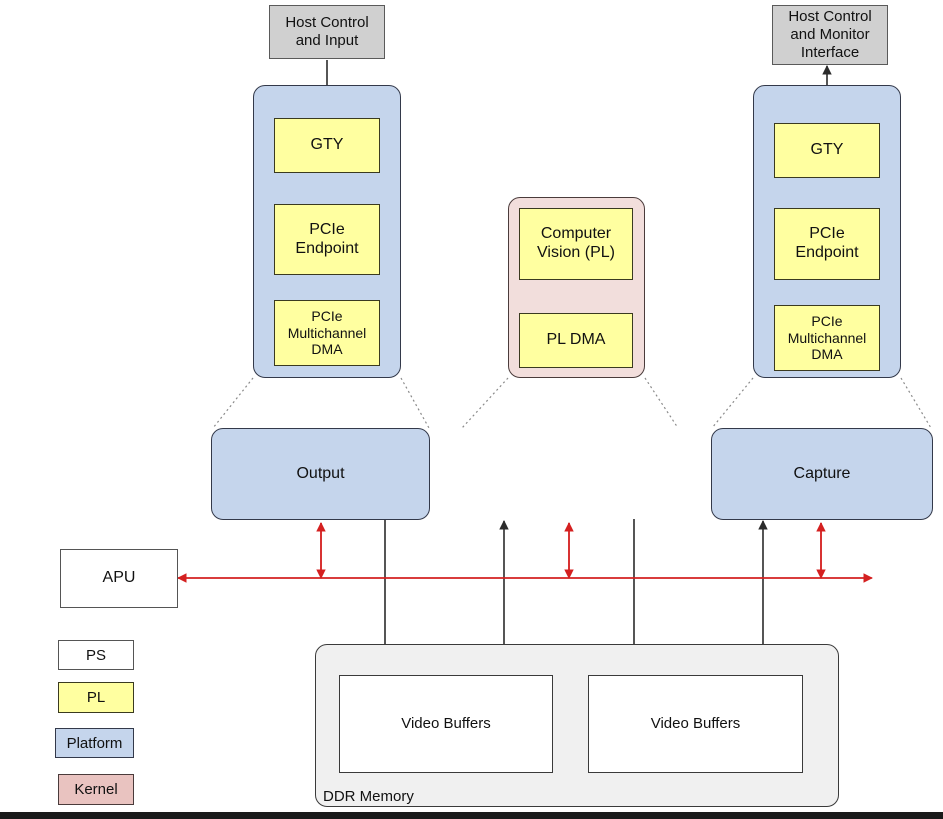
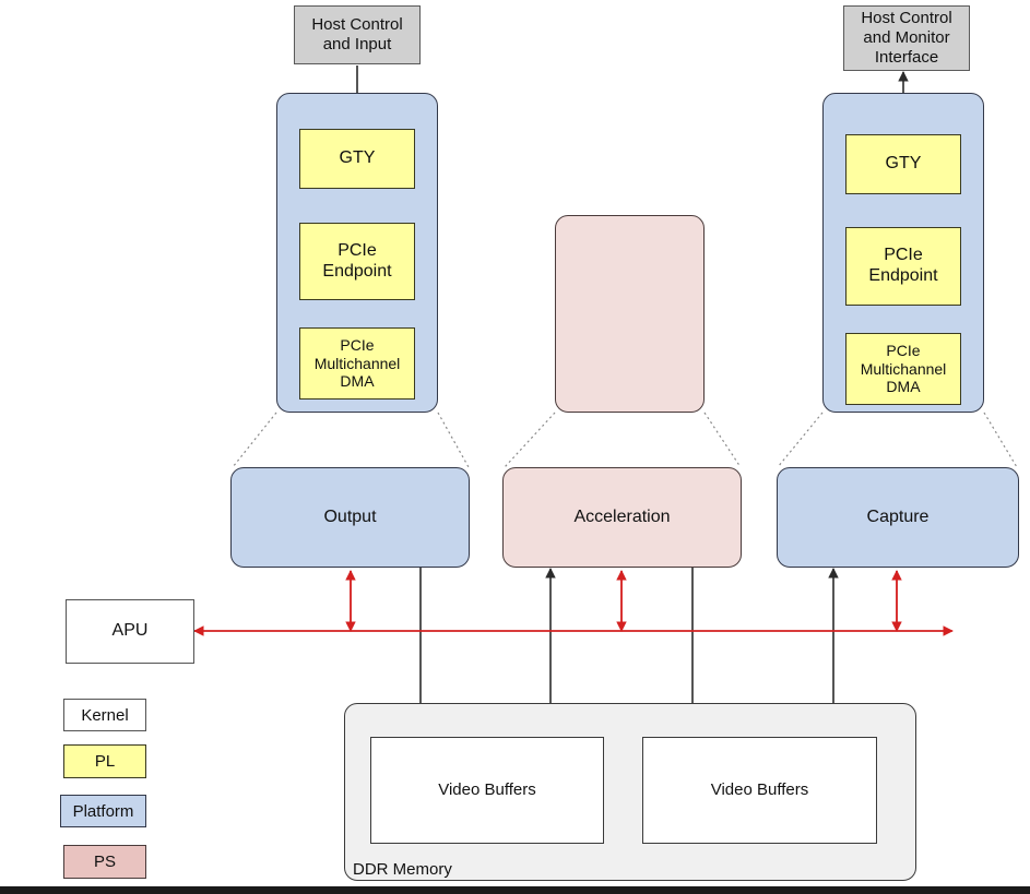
  Host Control
  and Input
  Host Control
  and Monitor
  Interface
  GTY
  PCIe
  Endpoint
  PCIe
  Multichannel
  DMA
- Computer
- Vision (PL)
- PL DMA
  GTY
  PCIe
  Endpoint
  PCIe
  Multichannel
  DMA
  Output
+ Acceleration
  Capture
  APU
- PS
+ Kernel
  PL
  Platform
- Kernel
+ PS
  Video Buffers
  Video Buffers
  DDR Memory
